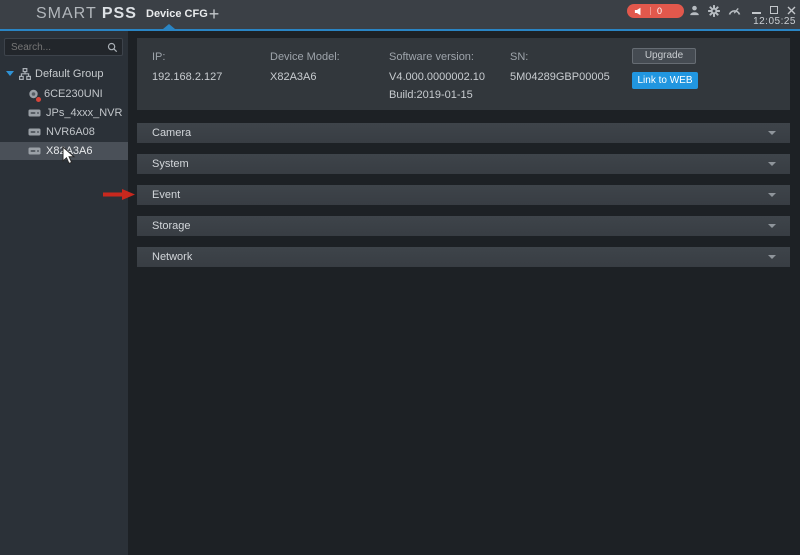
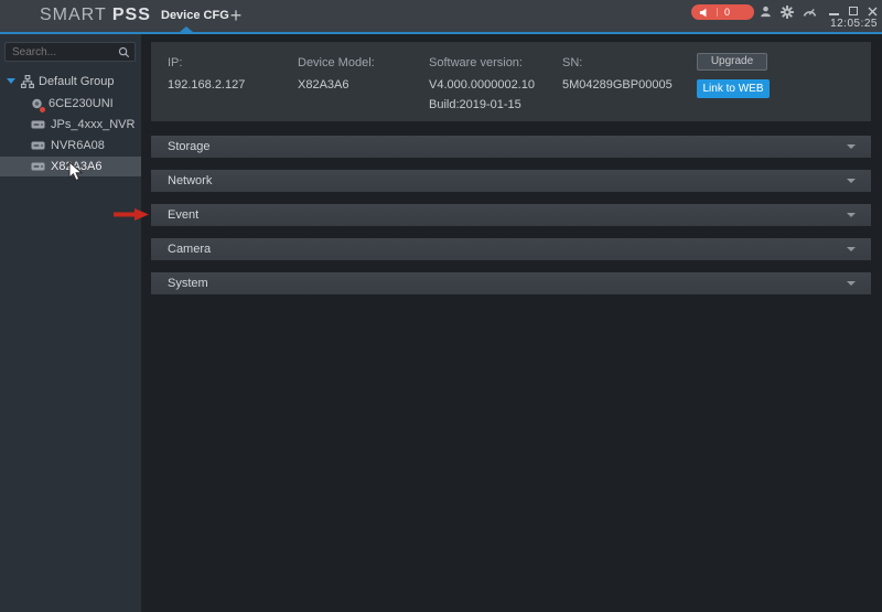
  SMART PSS
  Device CFG
  +
  0
  12:05:25
  Search...
  Default Group
  6CE230UNI
  JPs_4xxx_NVR
  NVR6A08
  X8A3A6
  IP:
  192.168.2.127
  Device Model:
  X82A3A6
  Software version:
  V4.000.0000002.10
  Build:2019-01-15
  SN:
  5M04289GBP00005
  Upgrade
  Link to WEB
- Camera
+ Storage
- System
+ Network
  Event
- Storage
+ Camera
- Network
+ System
